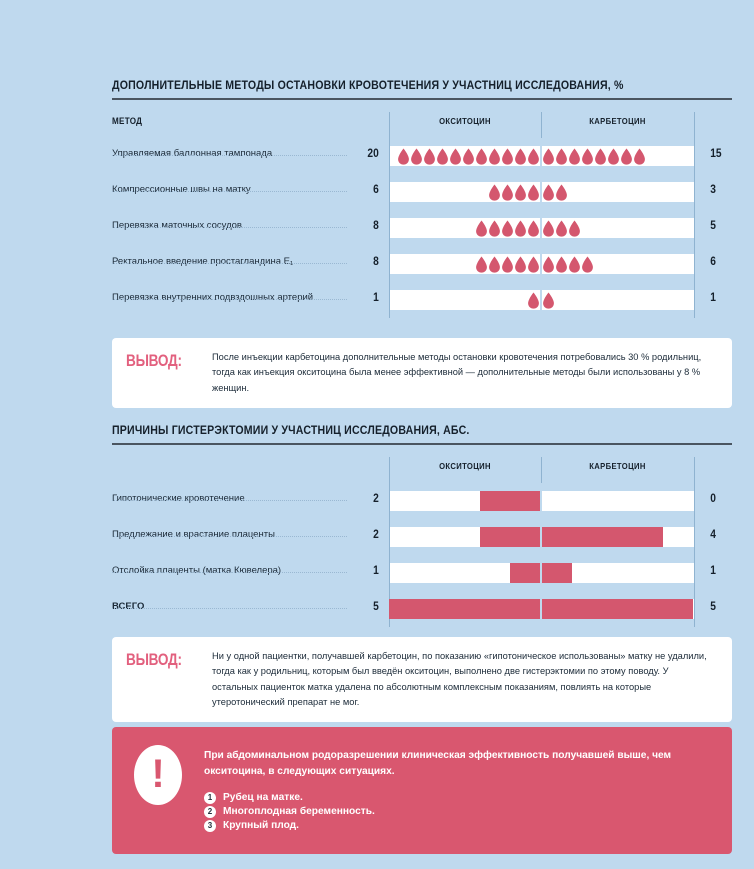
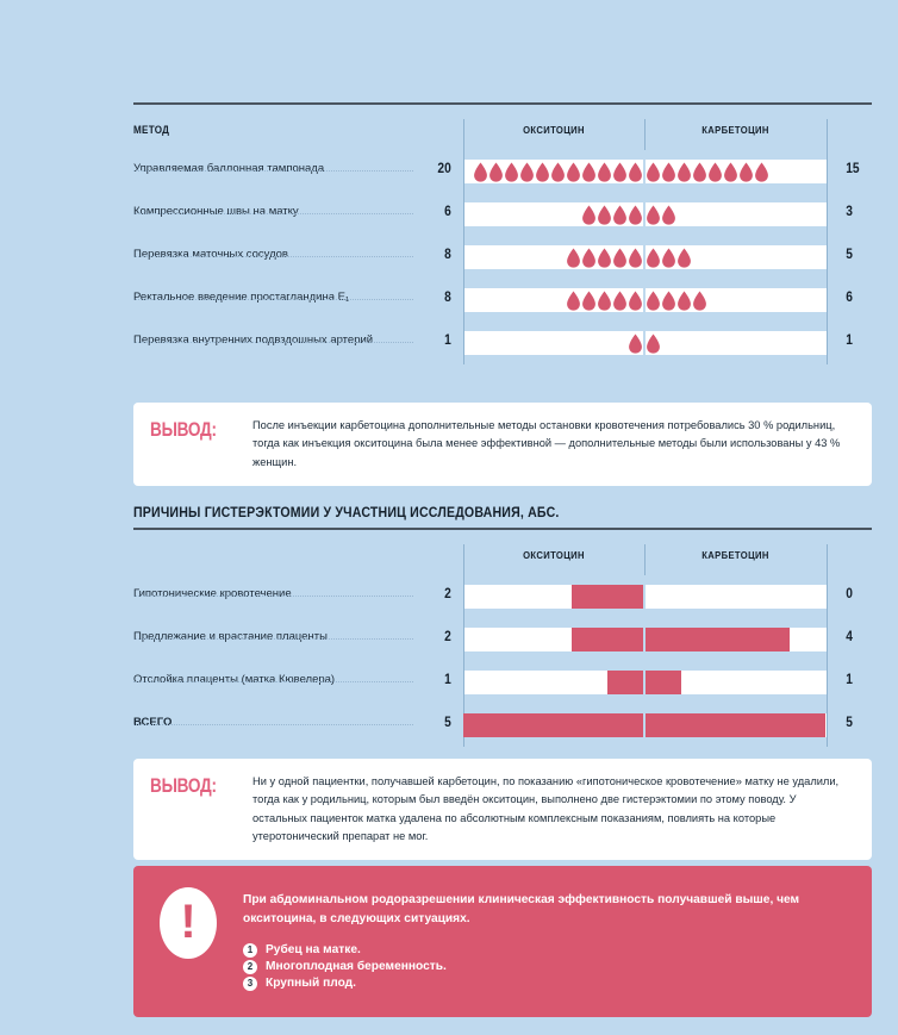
- ДОПОЛНИТЕЛЬНЫЕ МЕТОДЫ ОСТАНОВКИ КРОВОТЕЧЕНИЯ У УЧАСТНИЦ ИССЛЕДОВАНИЯ, %
  МЕТОД
  ОКСИТОЦИН
  КАРБЕТОЦИН
  Управляемая баллонная тампонада
  20
  15
  Компрессионные швы на матку
  6
  3
  Перевязка маточных сосудов
  8
  5
  Ректальное введение простагландина E₁
  8
  6
  Перевязка внутренних подвздошных артерий
  1
  1
  ВЫВОД:
- После инъекции карбетоцина дополнительные методы остановки кровотечения потребовались 30 % родильниц, тогда как инъекция окситоцина была менее эффективной — дополнительные методы были использованы у 8 % женщин.
+ После инъекции карбетоцина дополнительные методы остановки кровотечения потребовались 30 % родильниц, тогда как инъекция окситоцина была менее эффективной — дополнительные методы были использованы у 43 % женщин.
  ПРИЧИНЫ ГИСТЕРЭКТОМИИ У УЧАСТНИЦ ИССЛЕДОВАНИЯ, АБС.
  ОКСИТОЦИН
  КАРБЕТОЦИН
  Гипотонические кровотечение
  2
  0
  Предлежание и врастание плаценты
  2
  4
  Отслойка плаценты (матка Кювелера)
  1
  1
  ВСЕГО
  5
  5
  ВЫВОД:
- Ни у одной пациентки, получавшей карбетоцин, по показанию «гипотоническое использованы» матку не удалили, тогда как у родильниц, которым был введён окситоцин, выполнено две гистерэктомии по этому поводу. У остальных пациенток матка удалена по абсолютным комплексным показаниям, повлиять на которые утеротонический препарат не мог.
+ Ни у одной пациентки, получавшей карбетоцин, по показанию «гипотоническое кровотечение» матку не удалили, тогда как у родильниц, которым был введён окситоцин, выполнено две гистерэктомии по этому поводу. У остальных пациенток матка удалена по абсолютным комплексным показаниям, повлиять на которые утеротонический препарат не мог.
  !
  При абдоминальном родоразрешении клиническая эффективность получавшей выше, чем окситоцина, в следующих ситуациях.
  1
  Рубец на матке.
  2
  Многоплодная беременность.
  3
  Крупный плод.
